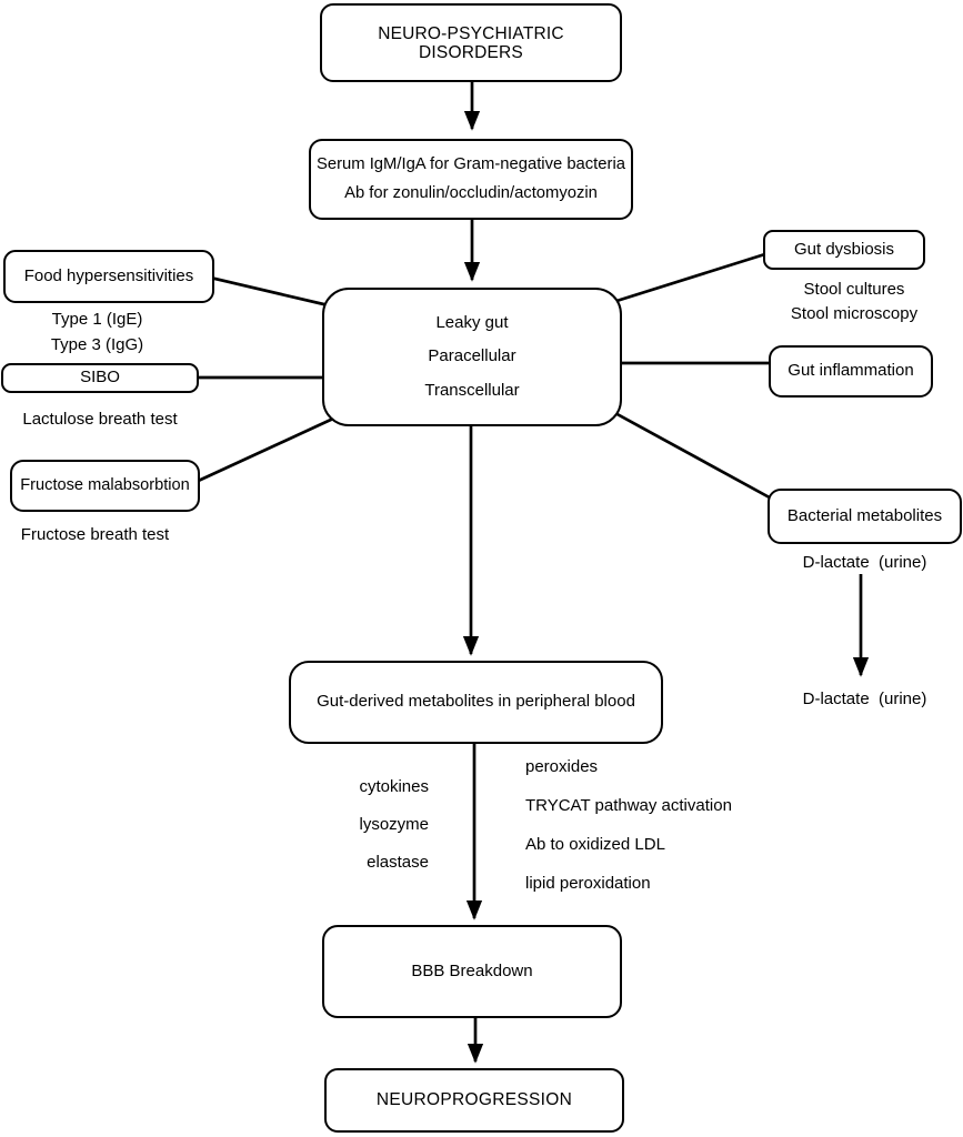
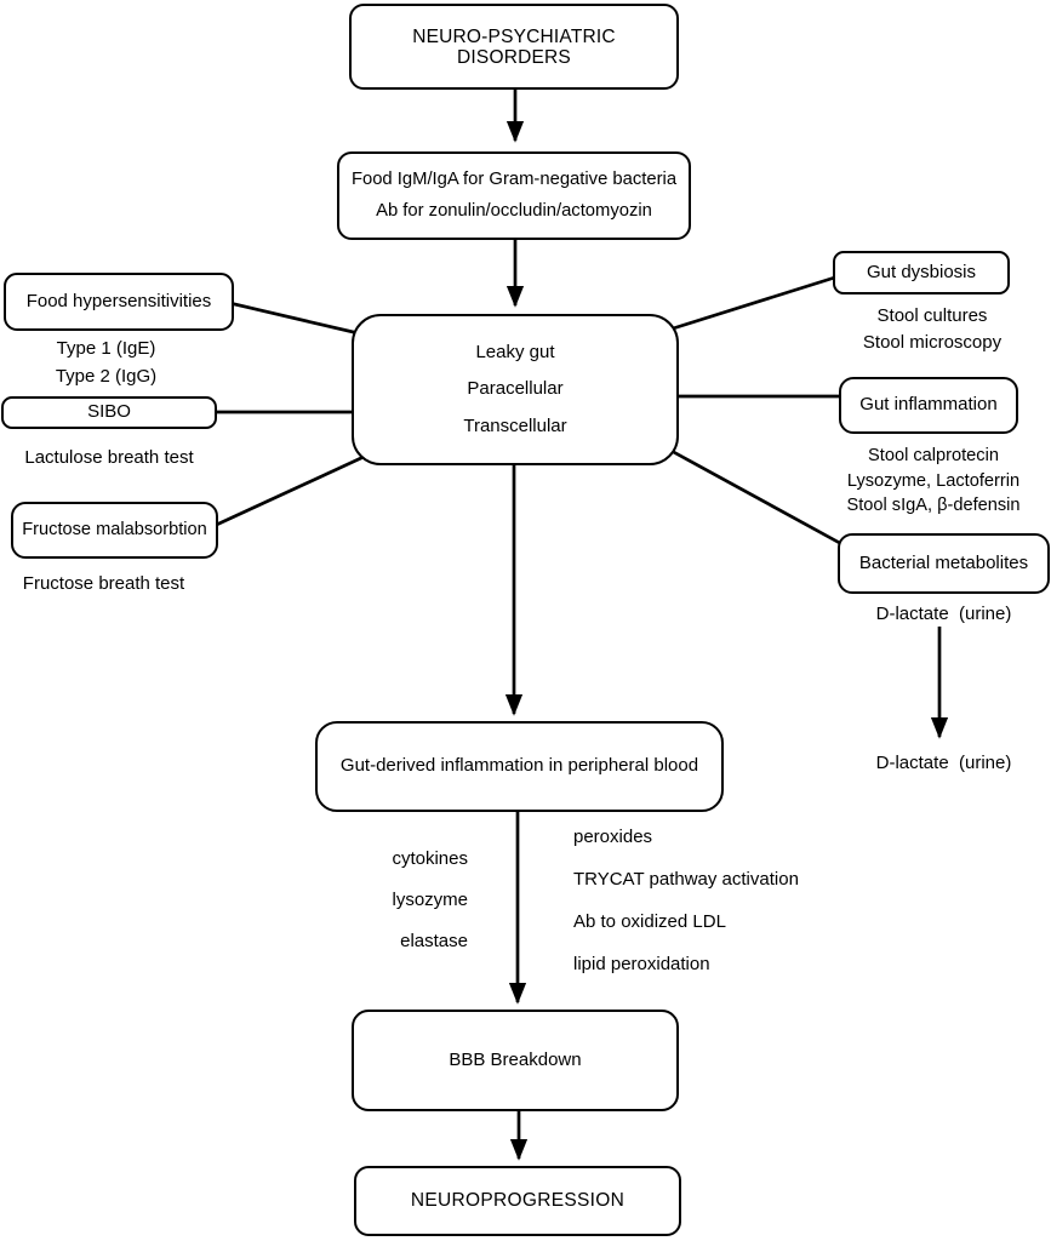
  NEURO-PSYCHIATRIC
  DISORDERS
- Serum IgM/IgA for Gram-negative bacteria
+ Food IgM/IgA for Gram-negative bacteria
  Ab for zonulin/occludin/actomyozin
  Leaky gut
  Paracellular
  Transcellular
  Food hypersensitivities
  Type 1 (IgE)
- Type 3 (IgG)
+ Type 2 (IgG)
  SIBO
  Lactulose breath test
  Fructose malabsorbtion
  Fructose breath test
  Gut dysbiosis
  Stool cultures
  Stool microscopy
  Gut inflammation
+ Stool calprotecin
+ Lysozyme, Lactoferrin
+ Stool sIgA, β-defensin
  Bacterial metabolites
  D-lactate (urine)
  D-lactate (urine)
- Gut-derived metabolites in peripheral blood
+ Gut-derived inflammation in peripheral blood
  cytokines
  lysozyme
  elastase
  peroxides
  TRYCAT pathway activation
  Ab to oxidized LDL
  lipid peroxidation
  BBB Breakdown
  NEUROPROGRESSION
